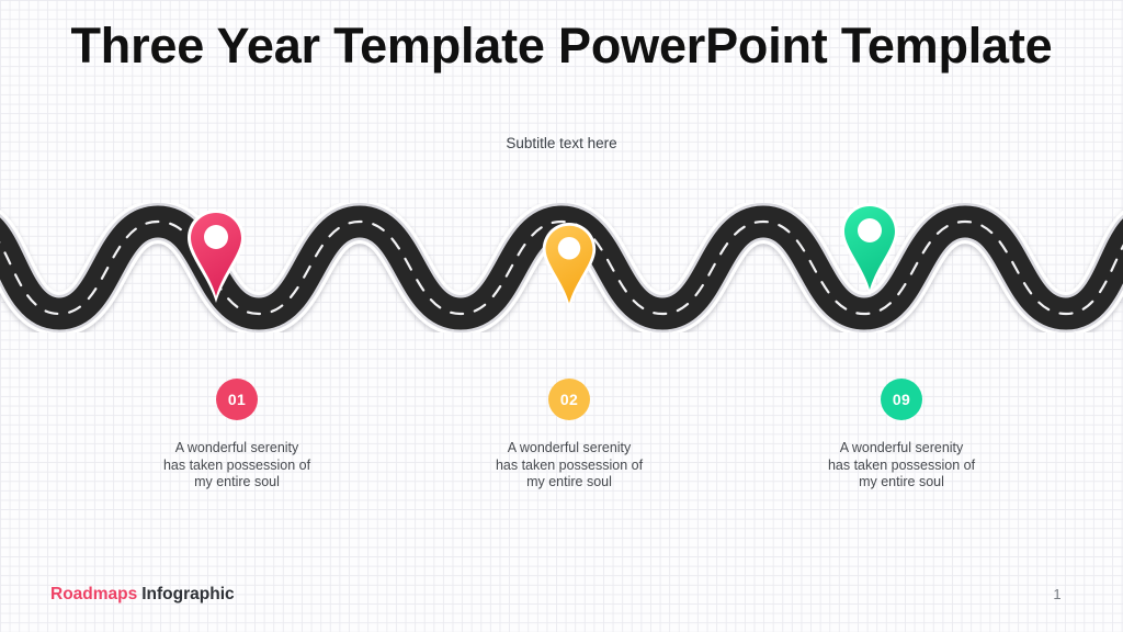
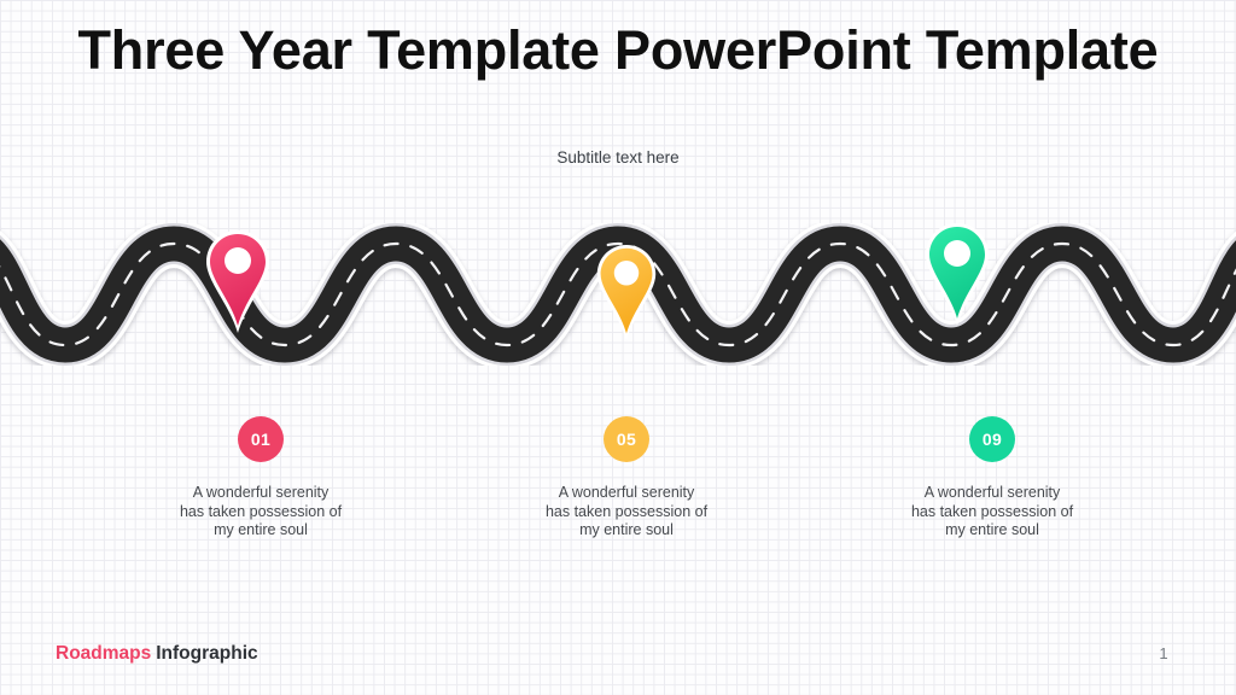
  Three Year Template PowerPoint Template
  Subtitle text here
  01
  A wonderful serenity
  has taken possession of
  my entire soul
- 02
+ 05
  A wonderful serenity
  has taken possession of
  my entire soul
  09
  A wonderful serenity
  has taken possession of
  my entire soul
  Roadmaps Infographic
  1
